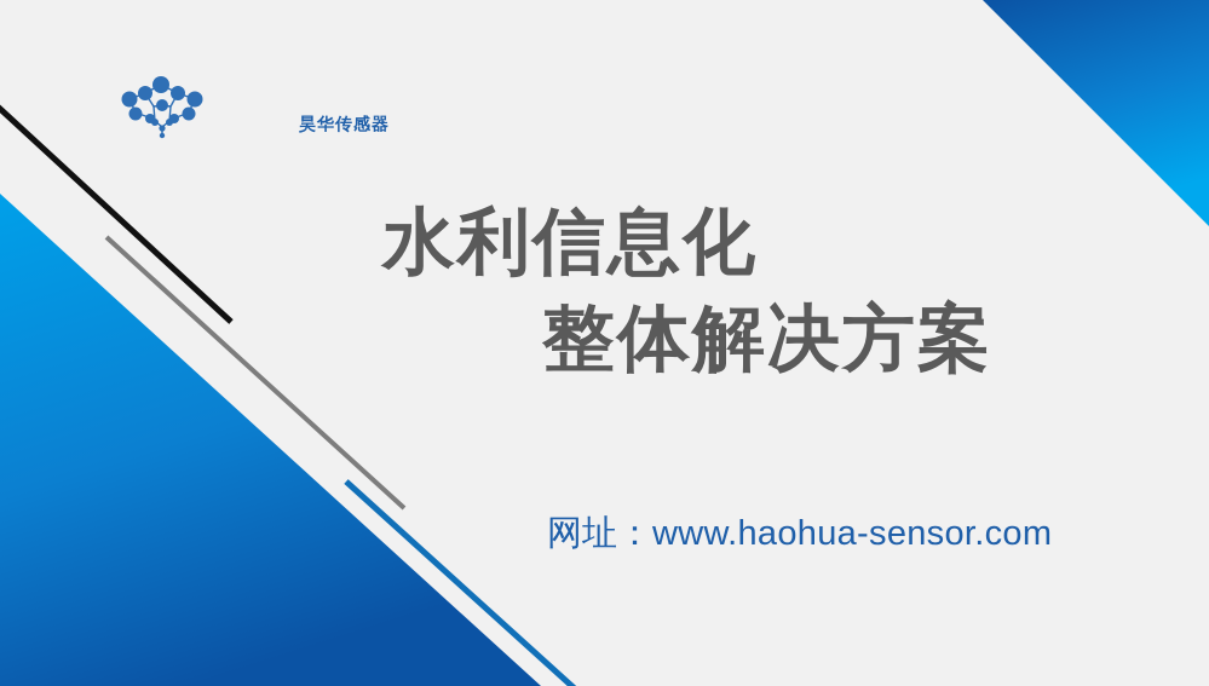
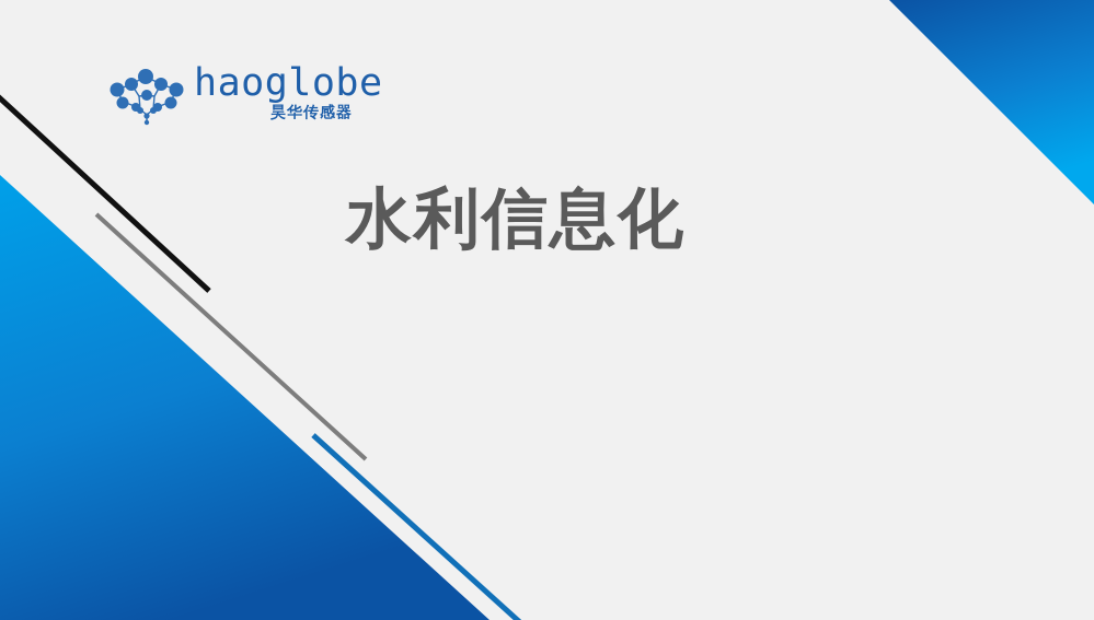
+ haoglobe
  昊华传感器
  水利信息化
- 整体解决方案
- 网址：www.haohua-sensor.com
